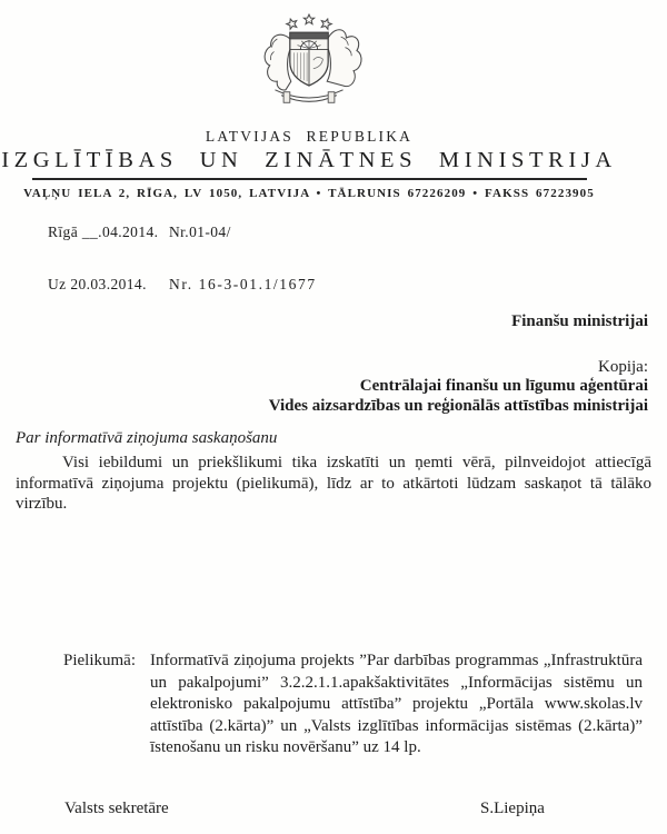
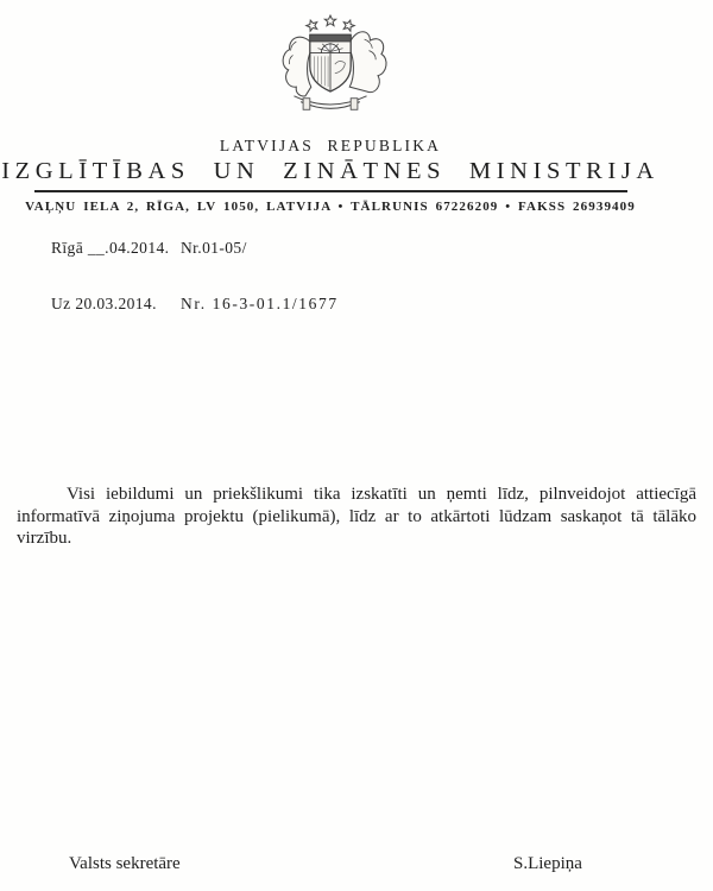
  LATVIJAS REPUBLIKA
  IZGLĪTĪBAS UN ZINĀTNES MINISTRIJA
- VAĻŅU IELA 2, RĪGA, LV 1050, LATVIJA • TĀLRUNIS 67226209 • FAKSS 67223905
+ VAĻŅU IELA 2, RĪGA, LV 1050, LATVIJA • TĀLRUNIS 67226209 • FAKSS 26939409
  Rīgā __.04.2014.
- Nr.01-04/
+ Nr.01-05/
  Uz 20.03.2014.
  Nr. 16-3-01.1/1677
- Finanšu ministrijai
- Kopija:
- Centrālajai finanšu un līgumu aģentūrai
- Vides aizsardzības un reģionālās attīstības ministrijai
- Par informatīvā ziņojuma saskaņošanu
- Visi iebildumi un priekšlikumi tika izskatīti un ņemti vērā, pilnveidojot attiecīgā informatīvā ziņojuma projektu (pielikumā), līdz ar to atkārtoti lūdzam saskaņot tā tālāko virzību.
+ Visi iebildumi un priekšlikumi tika izskatīti un ņemti līdz, pilnveidojot attiecīgā informatīvā ziņojuma projektu (pielikumā), līdz ar to atkārtoti lūdzam saskaņot tā tālāko virzību.
- Pielikumā:
- Informatīvā ziņojuma projekts ”Par darbības programmas „Infrastruktūra un pakalpojumi” 3.2.2.1.1.apakšaktivitātes „Informācijas sistēmu un elektronisko pakalpojumu attīstība” projektu „Portāla www.skolas.lv attīstība (2.kārta)” un „Valsts izglītības informācijas sistēmas (2.kārta)” īstenošanu un risku novēršanu” uz 14 lp.
  Valsts sekretāre
  S.Liepiņa
